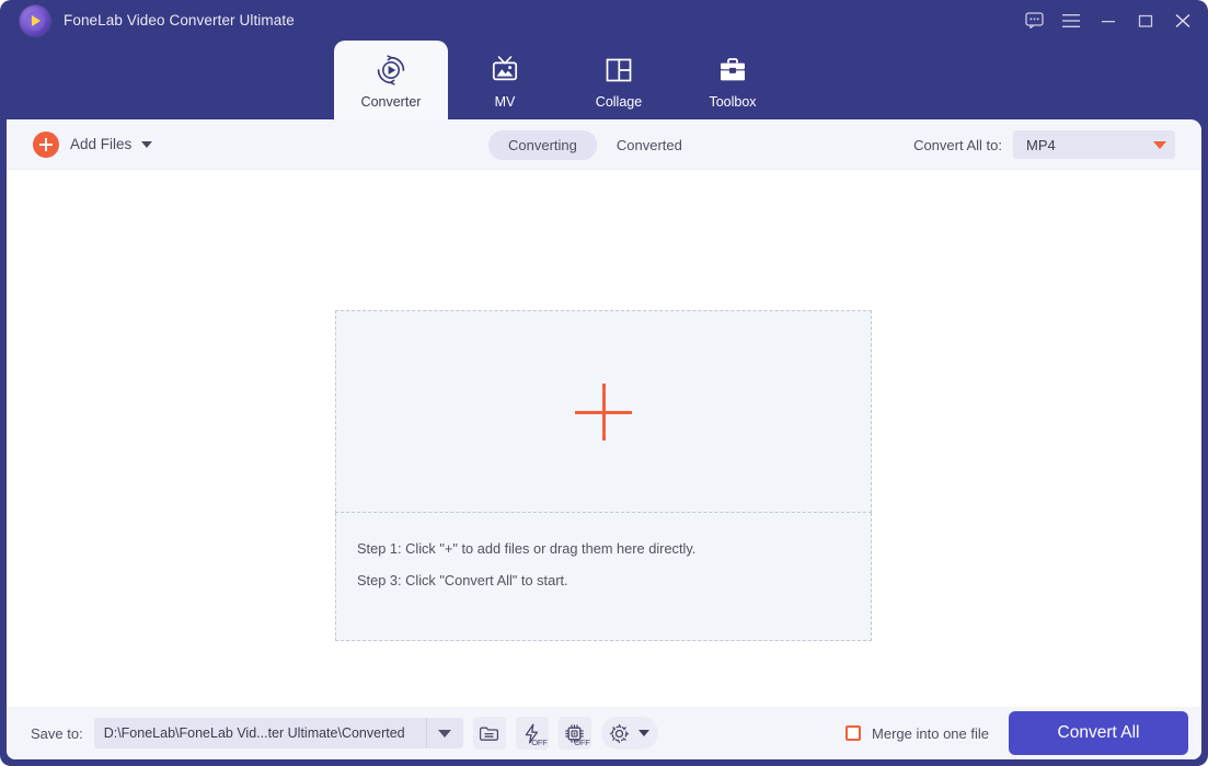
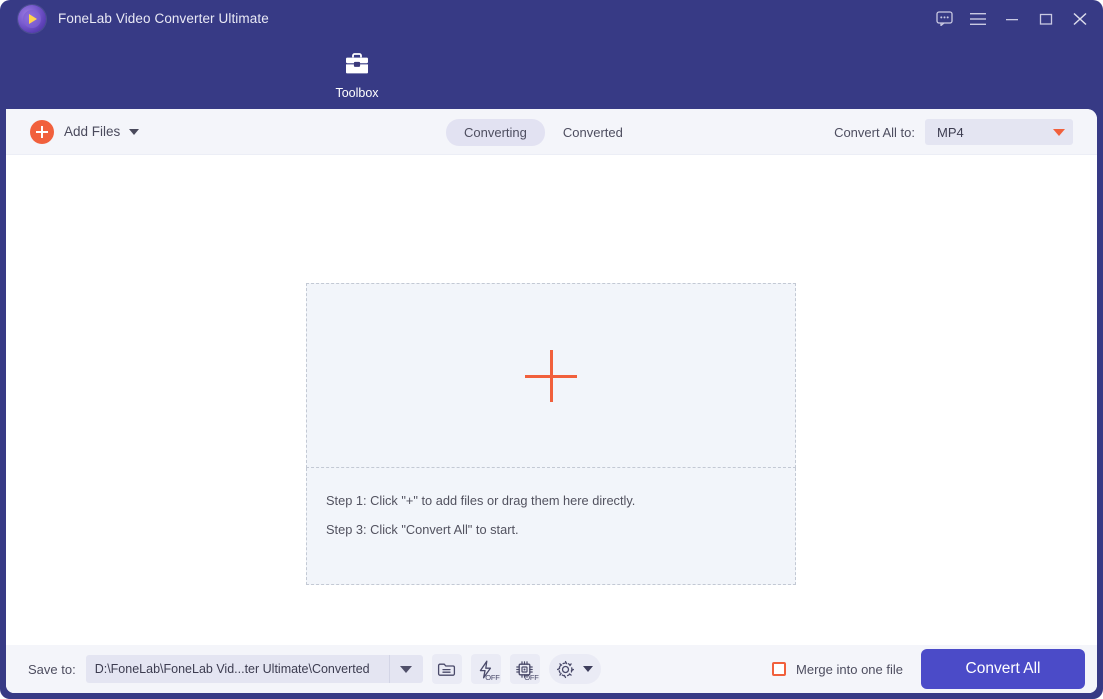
  FoneLab Video Converter Ultimate
- Converter
- MV
- Collage
  Toolbox
  Add Files
  Converting
  Converted
  Convert All to:
  MP4
  Step 1: Click "+" to add files or drag them here directly.
  Step 3: Click "Convert All" to start.
  Save to:
  D:\FoneLab\FoneLab Vid...ter Ultimate\Converted
  OFF
  OFF
  Merge into one file
  Convert All
